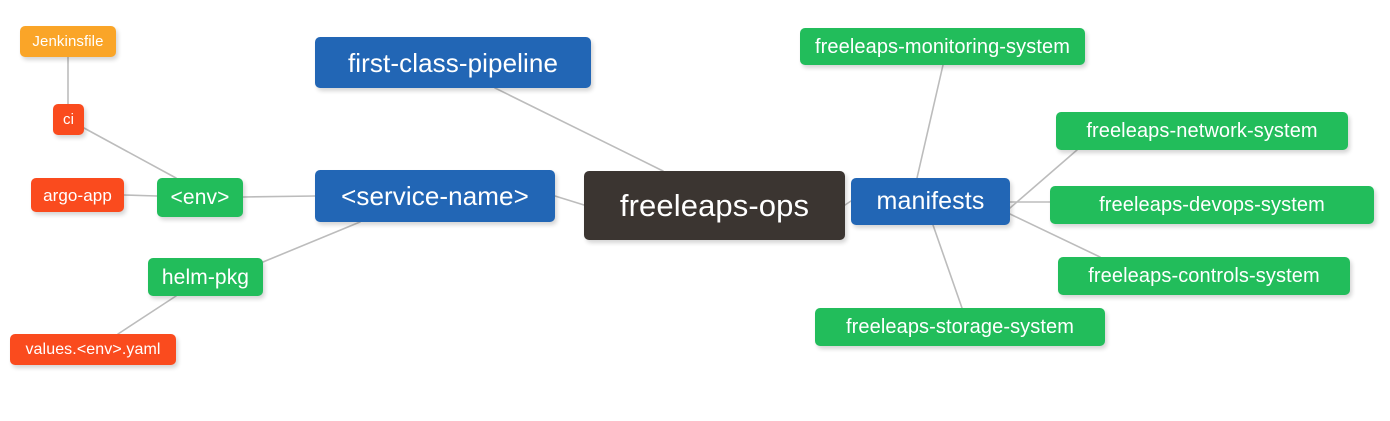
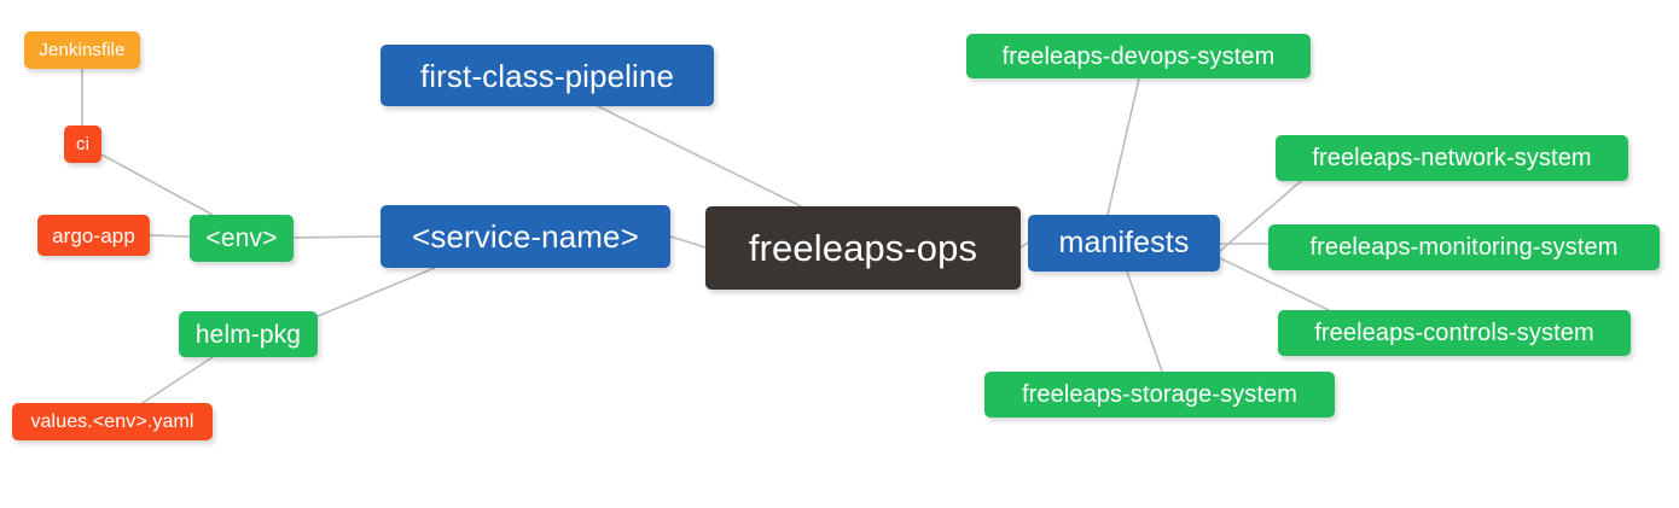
  freeleaps-ops
  first-class-pipeline
  <service-name>
  manifests
  <env>
  helm-pkg
- freeleaps-monitoring-system
+ freeleaps-devops-system
  freeleaps-network-system
- freeleaps-devops-system
+ freeleaps-monitoring-system
  freeleaps-controls-system
  freeleaps-storage-system
  Jenkinsfile
  ci
  argo-app
  values.<env>.yaml
